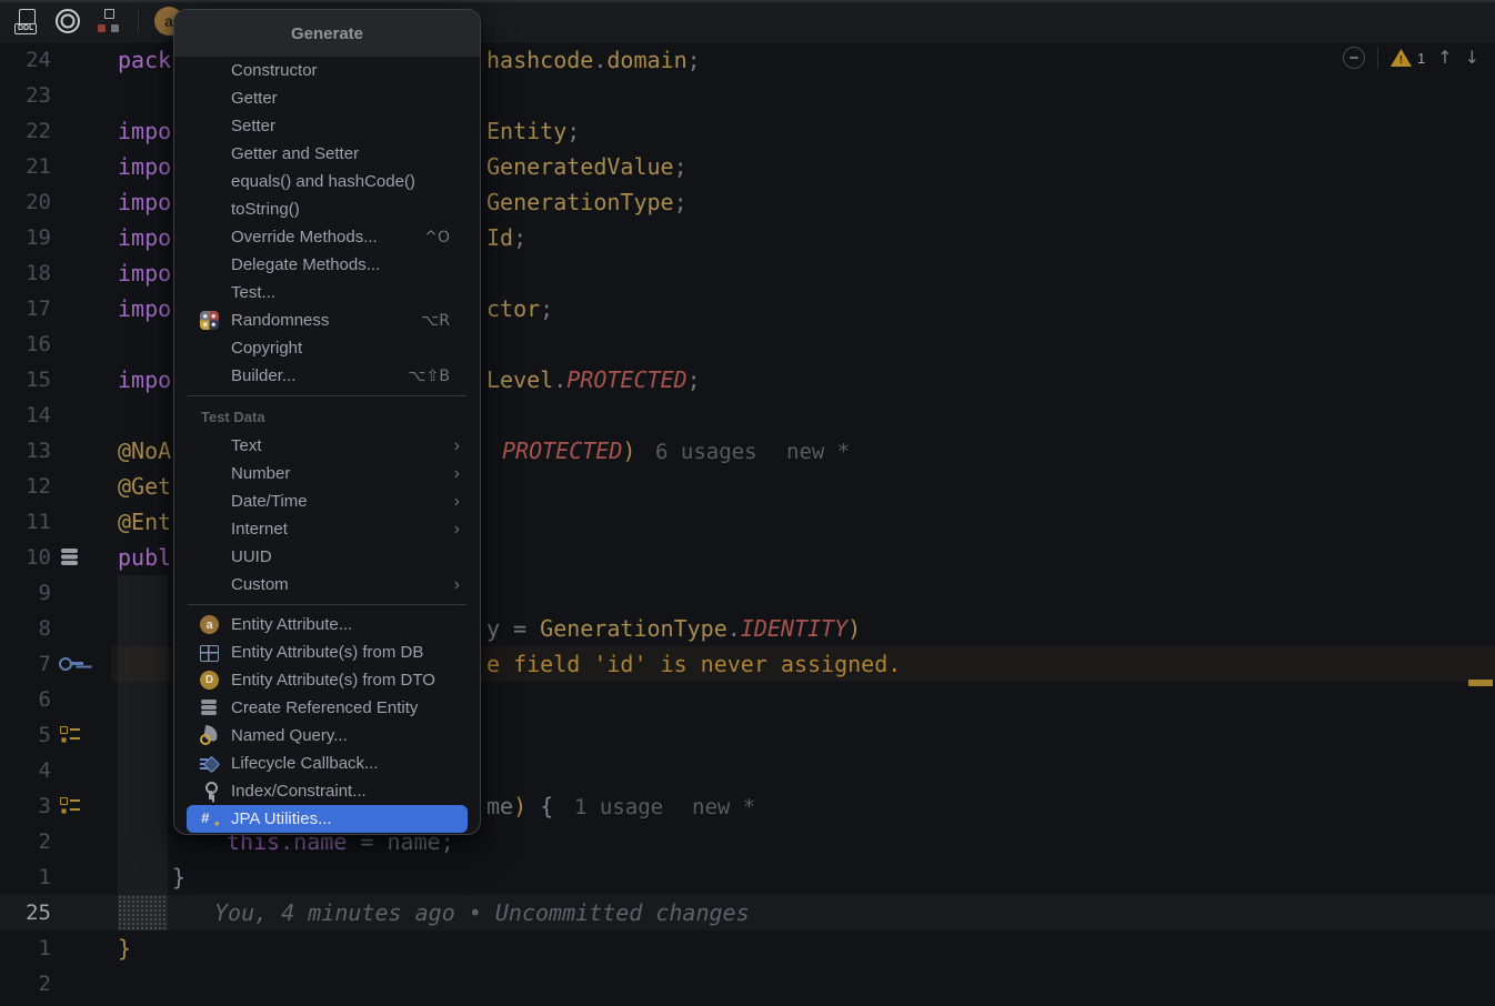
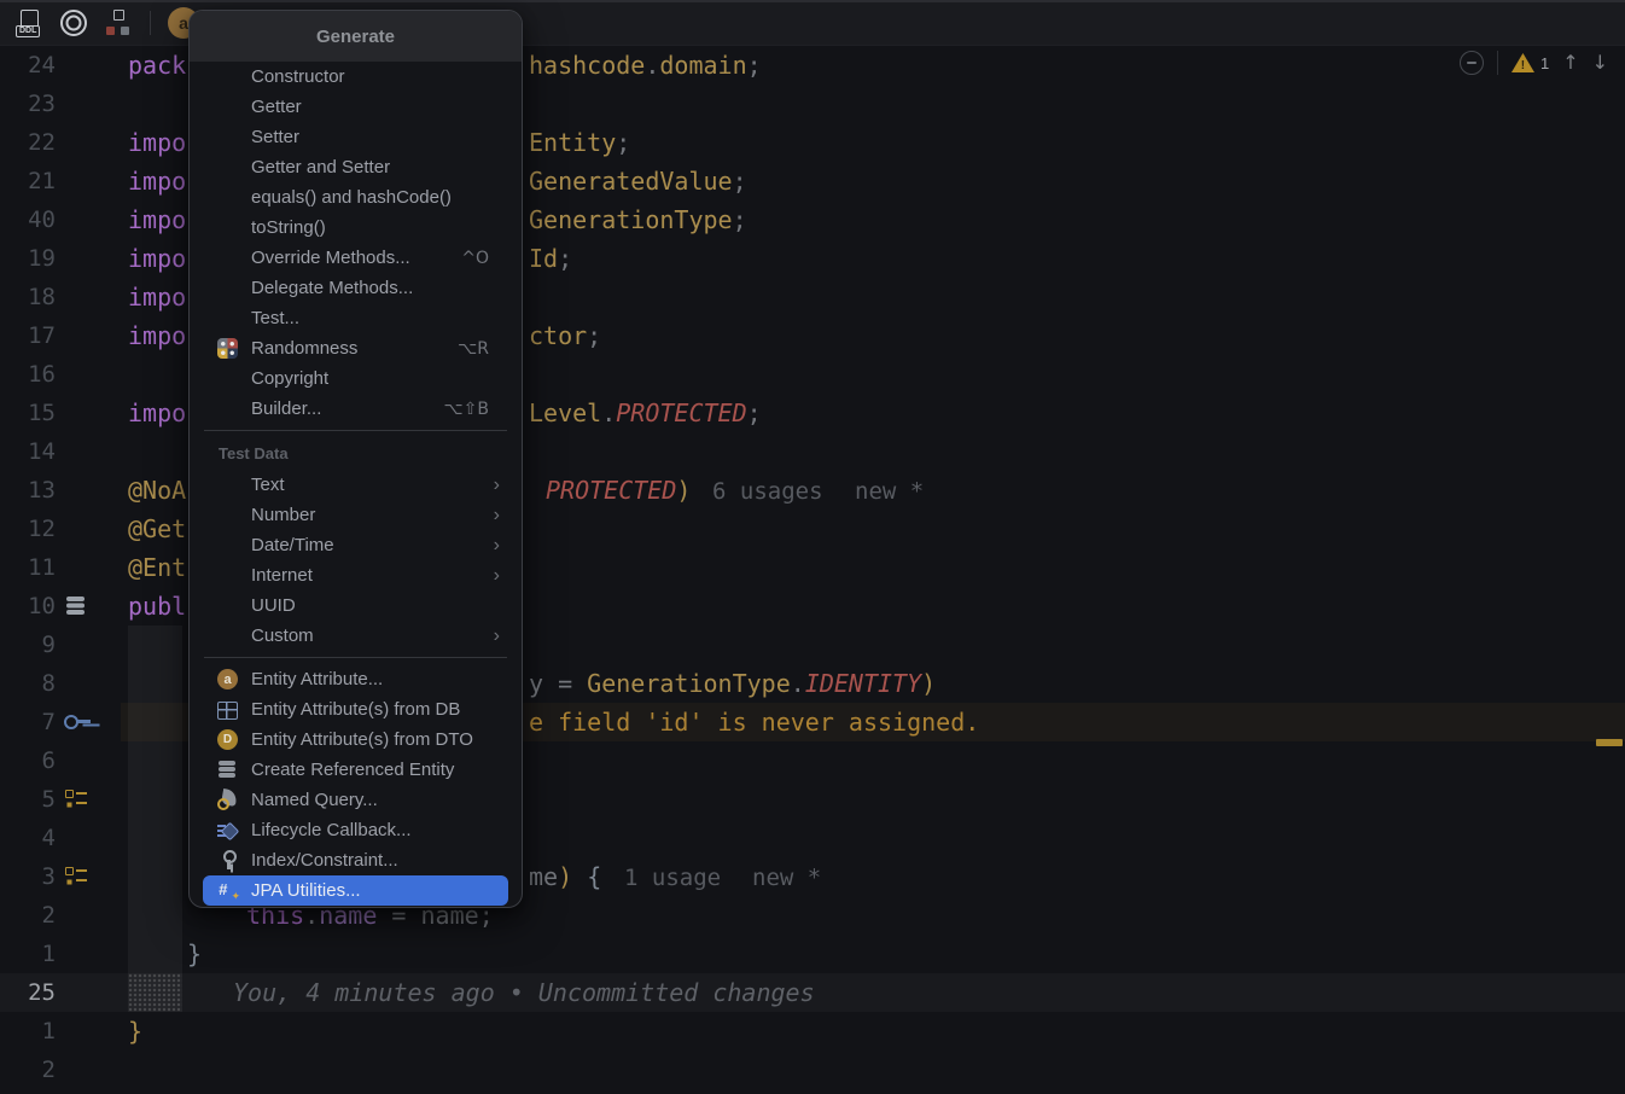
  a
  24
  pack
  hashcode.domain;
  23
  22
  impo
  Entity;
  21
  impo
  GeneratedValue;
- 20
+ 40
  impo
  GenerationType;
  19
  impo
  Id;
  18
  impo
  17
  impo
  ctor;
  16
  15
  impo
  Level.PROTECTED;
  14
  13
  @NoA
  PROTECTED)
  6 usages
  new *
  12
  @Get
  11
  @Ent
  10
  publ
  9
  8
  y = GenerationType.IDENTITY)
  7
  e field 'id' is never assigned.
  6
  5
  4
  3
  me) {
  1 usage
  new *
  2
  this.name = name;
  1
  }
  25
  You, 4 minutes ago • Uncommitted changes
  1
  }
  2
  !
  1
  ↑
  ↓
  Generate
  Constructor
  Getter
  Setter
  Getter and Setter
  equals() and hashCode()
  toString()
  Override Methods...
  ^O
  Delegate Methods...
  Test...
  Randomness
  ⌥R
  Copyright
  Builder...
  ⌥⇧B
  Test Data
  Text
  ›
  Number
  ›
  Date/Time
  ›
  Internet
  ›
  UUID
  Custom
  ›
  a
  Entity Attribute...
  Entity Attribute(s) from DB
  D
  Entity Attribute(s) from DTO
  Create Referenced Entity
  Named Query...
  Lifecycle Callback...
  Index/Constraint...
  #
  ✦
  JPA Utilities...
